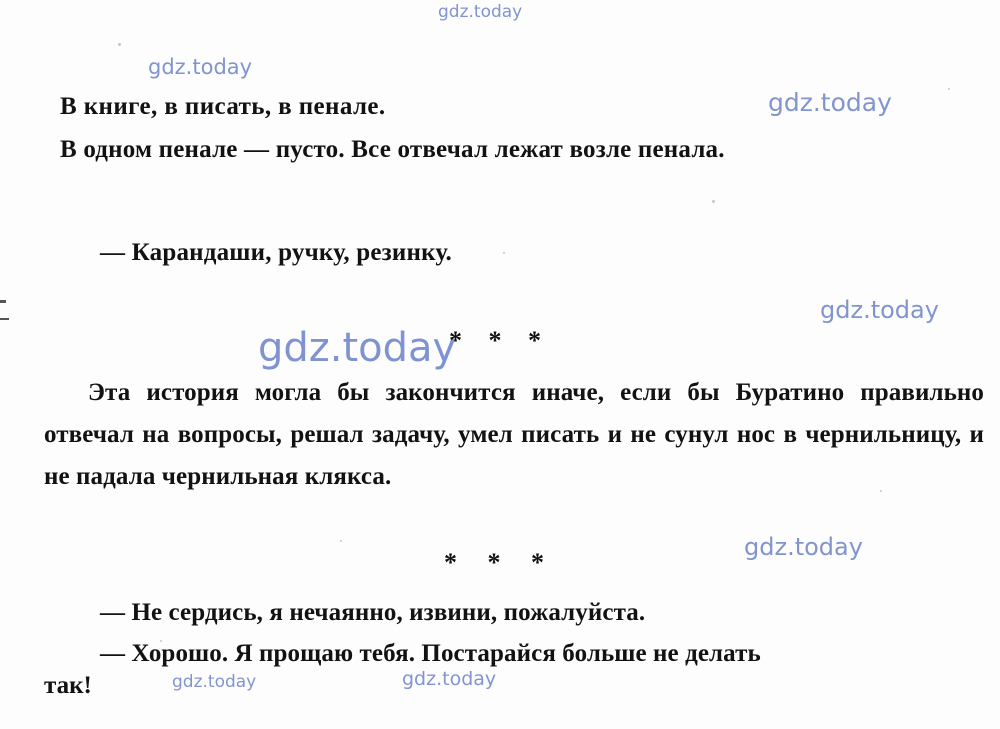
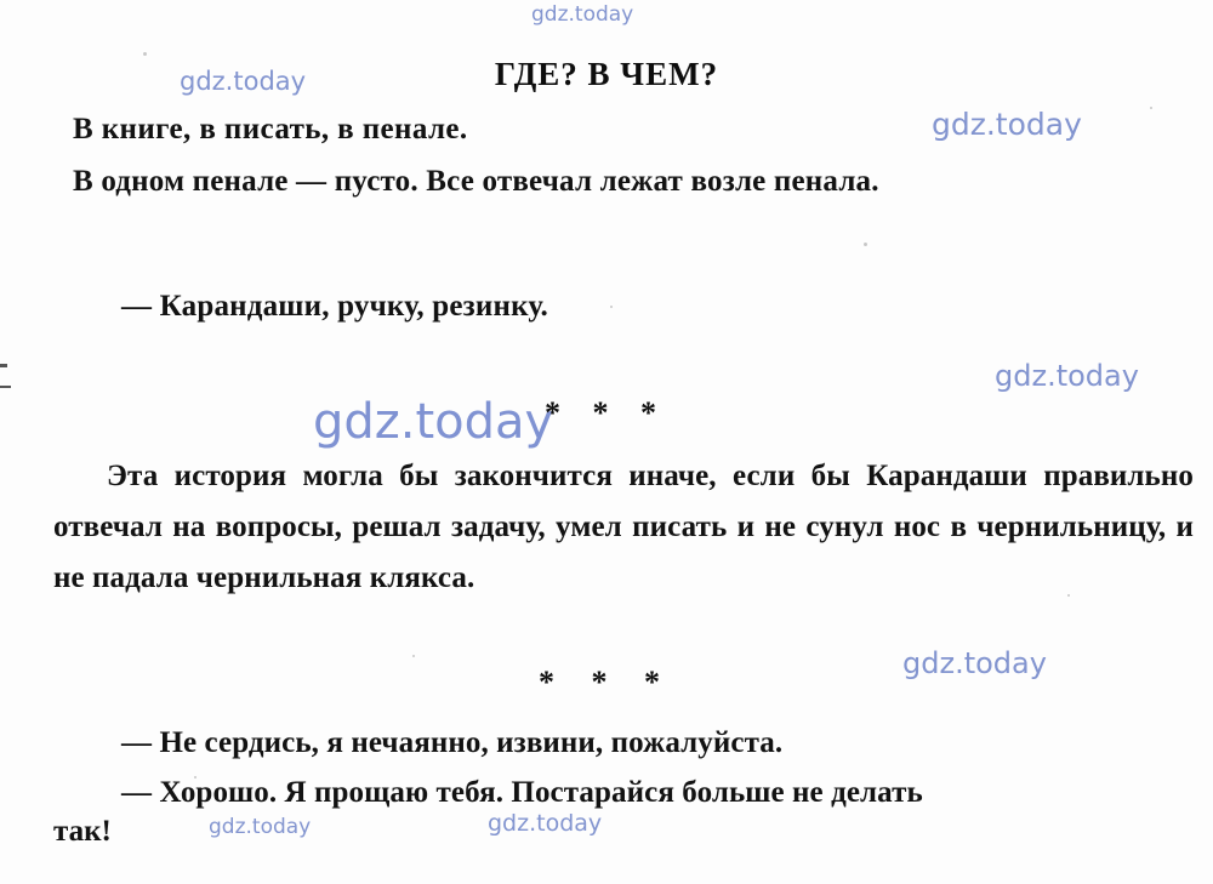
  gdz.today
  gdz.today
  gdz.today
  gdz.today
  gdz.today
  gdz.today
  gdz.today
+ ГДЕ? В ЧЕМ?
  В книге, в писать, в пенале.
  В одном пенале — пусто. Все отвечал лежат возле пенала.
  — Карандаши, ручку, резинку.
  gdz.today
  * * *
- Эта история могла бы закончится иначе, если бы Буратино правильно отвечал на вопросы, решал задачу, умел писать и не сунул нос в чернильницу, и не падала чернильная клякса.
+ Эта история могла бы закончится иначе, если бы Карандаши правильно отвечал на вопросы, решал задачу, умел писать и не сунул нос в чернильницу, и не падала чернильная клякса.
  * * *
  — Не сердись, я нечаянно, извини, пожалуйста.
  — Хорошо. Я прощаю тебя. Постарайся больше не делать
  так!
